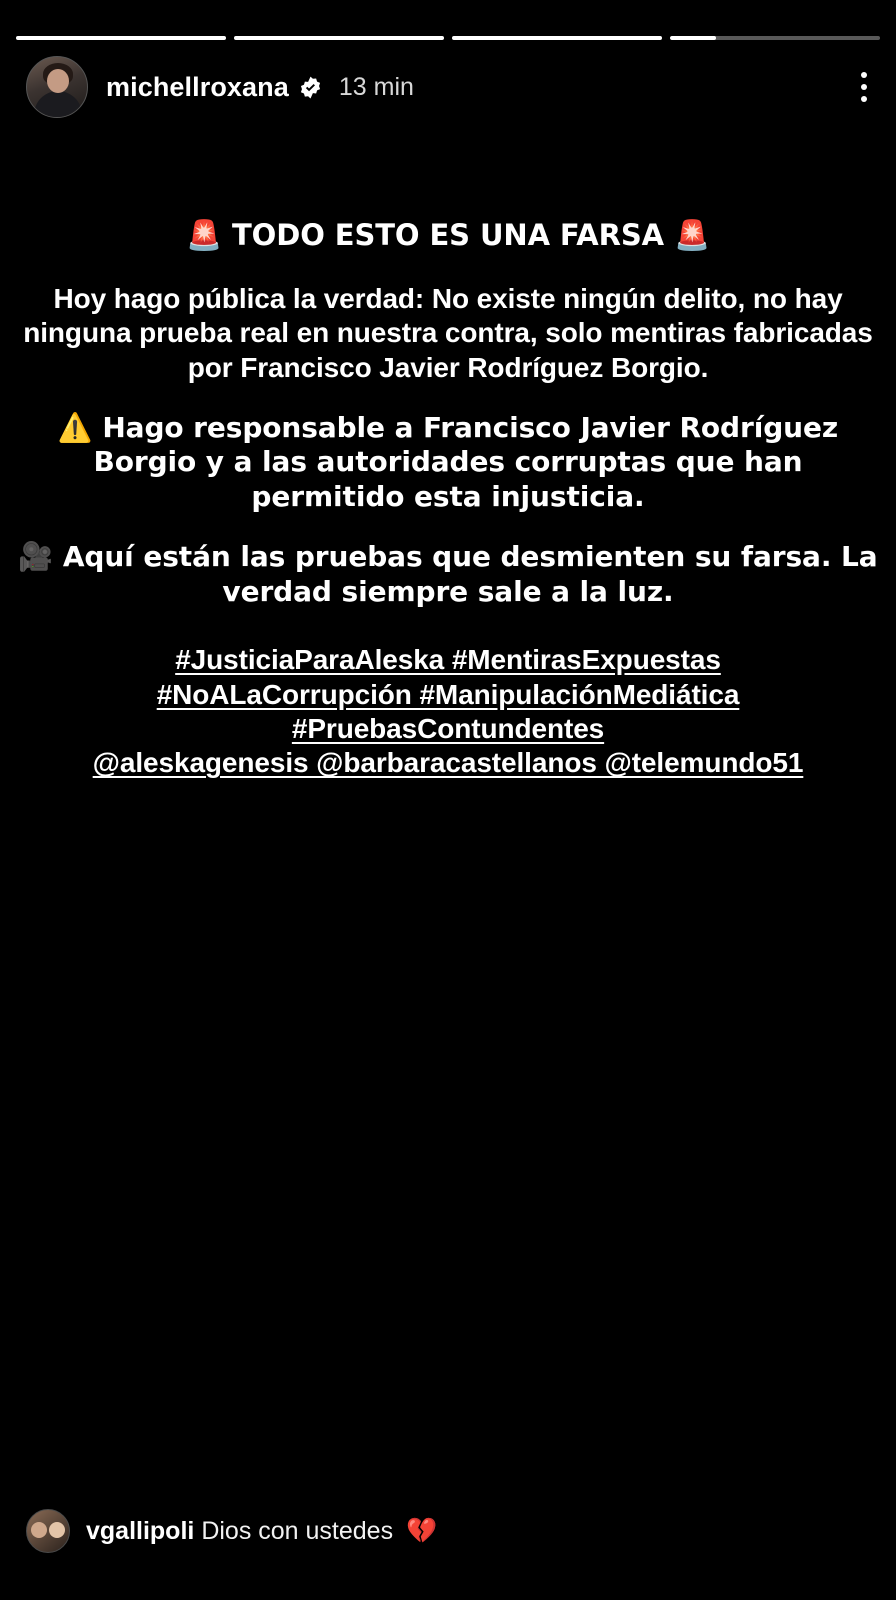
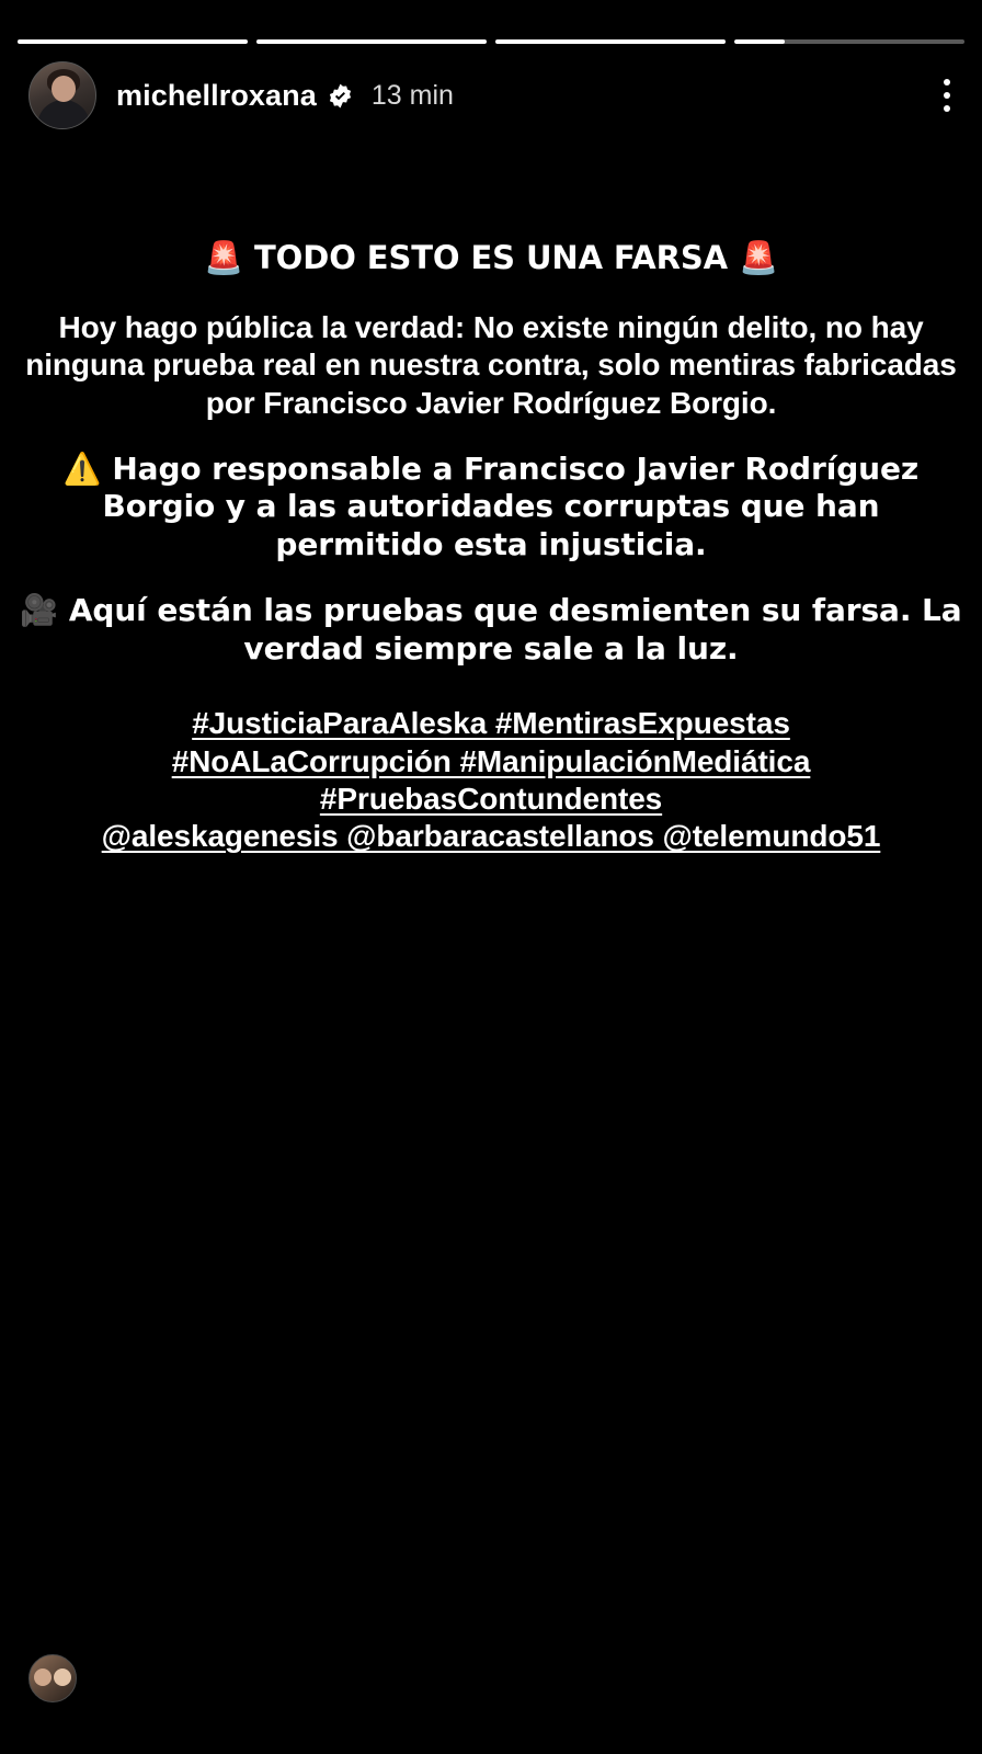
  michellroxana
  13 min
  🚨 TODO ESTO ES UNA FARSA 🚨
  Hoy hago pública la verdad: No existe ningún delito, no hay ninguna prueba real en nuestra contra, solo mentiras fabricadas por Francisco Javier Rodríguez Borgio.
  ⚠️ Hago responsable a Francisco Javier Rodríguez Borgio y a las autoridades corruptas que han permitido esta injusticia.
  🎥 Aquí están las pruebas que desmienten su farsa. La verdad siempre sale a la luz.
  #JusticiaParaAleska #MentirasExpuestas
  #NoALaCorrupción #ManipulaciónMediática
  #PruebasContundentes
  @aleskagenesis @barbaracastellanos @telemundo51
- vgallipoli Dios con ustedes 💔
